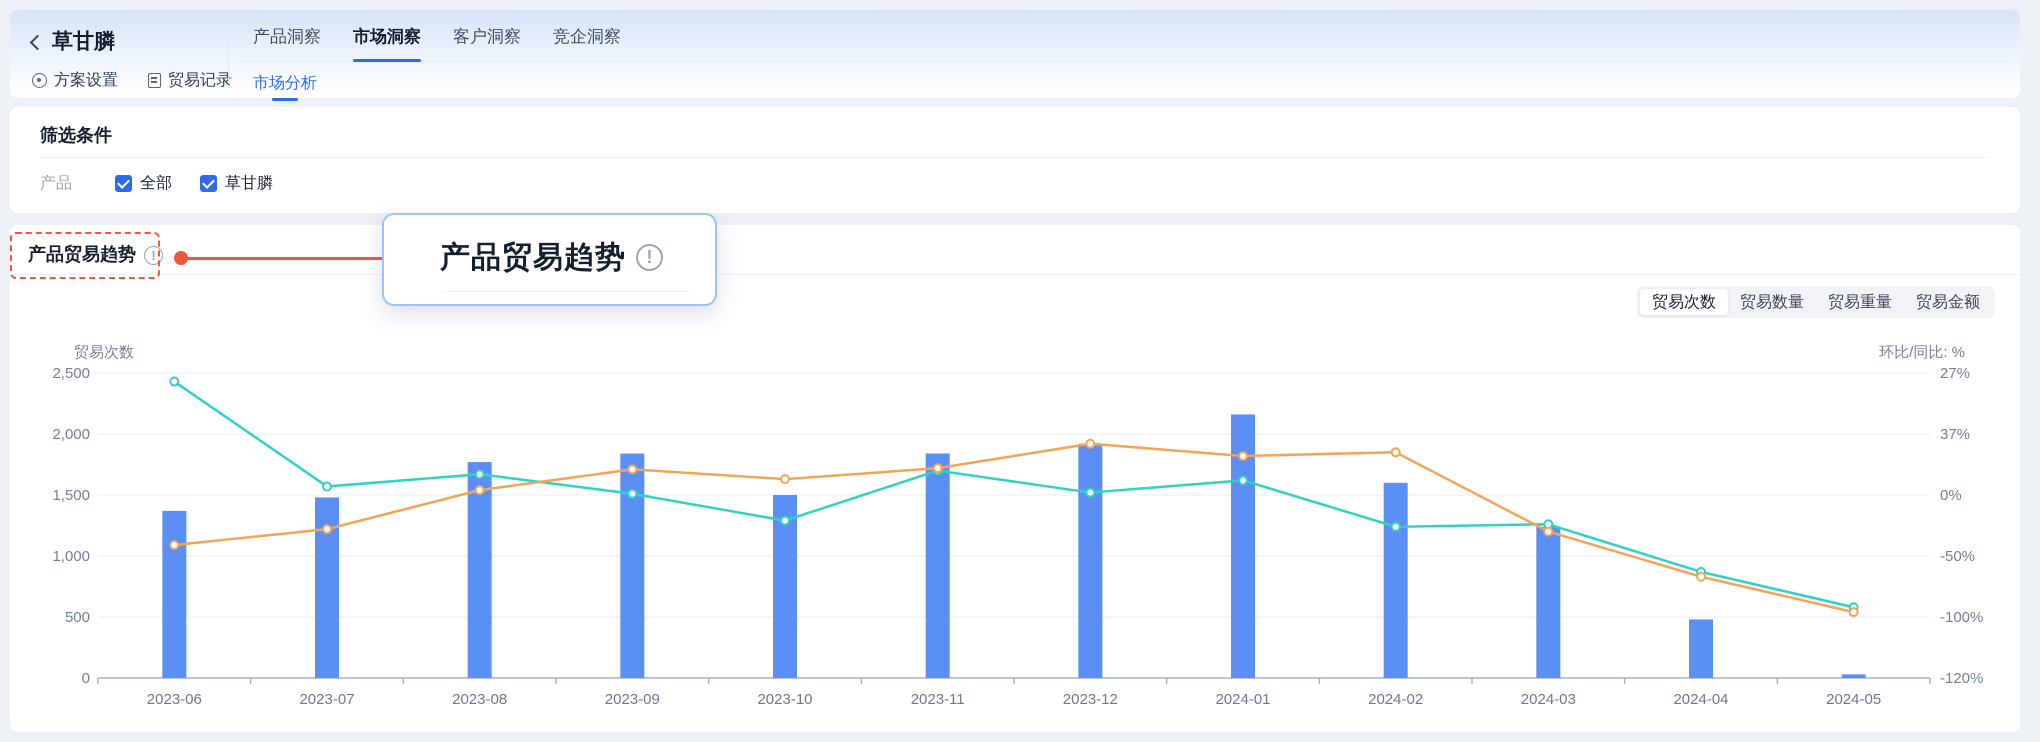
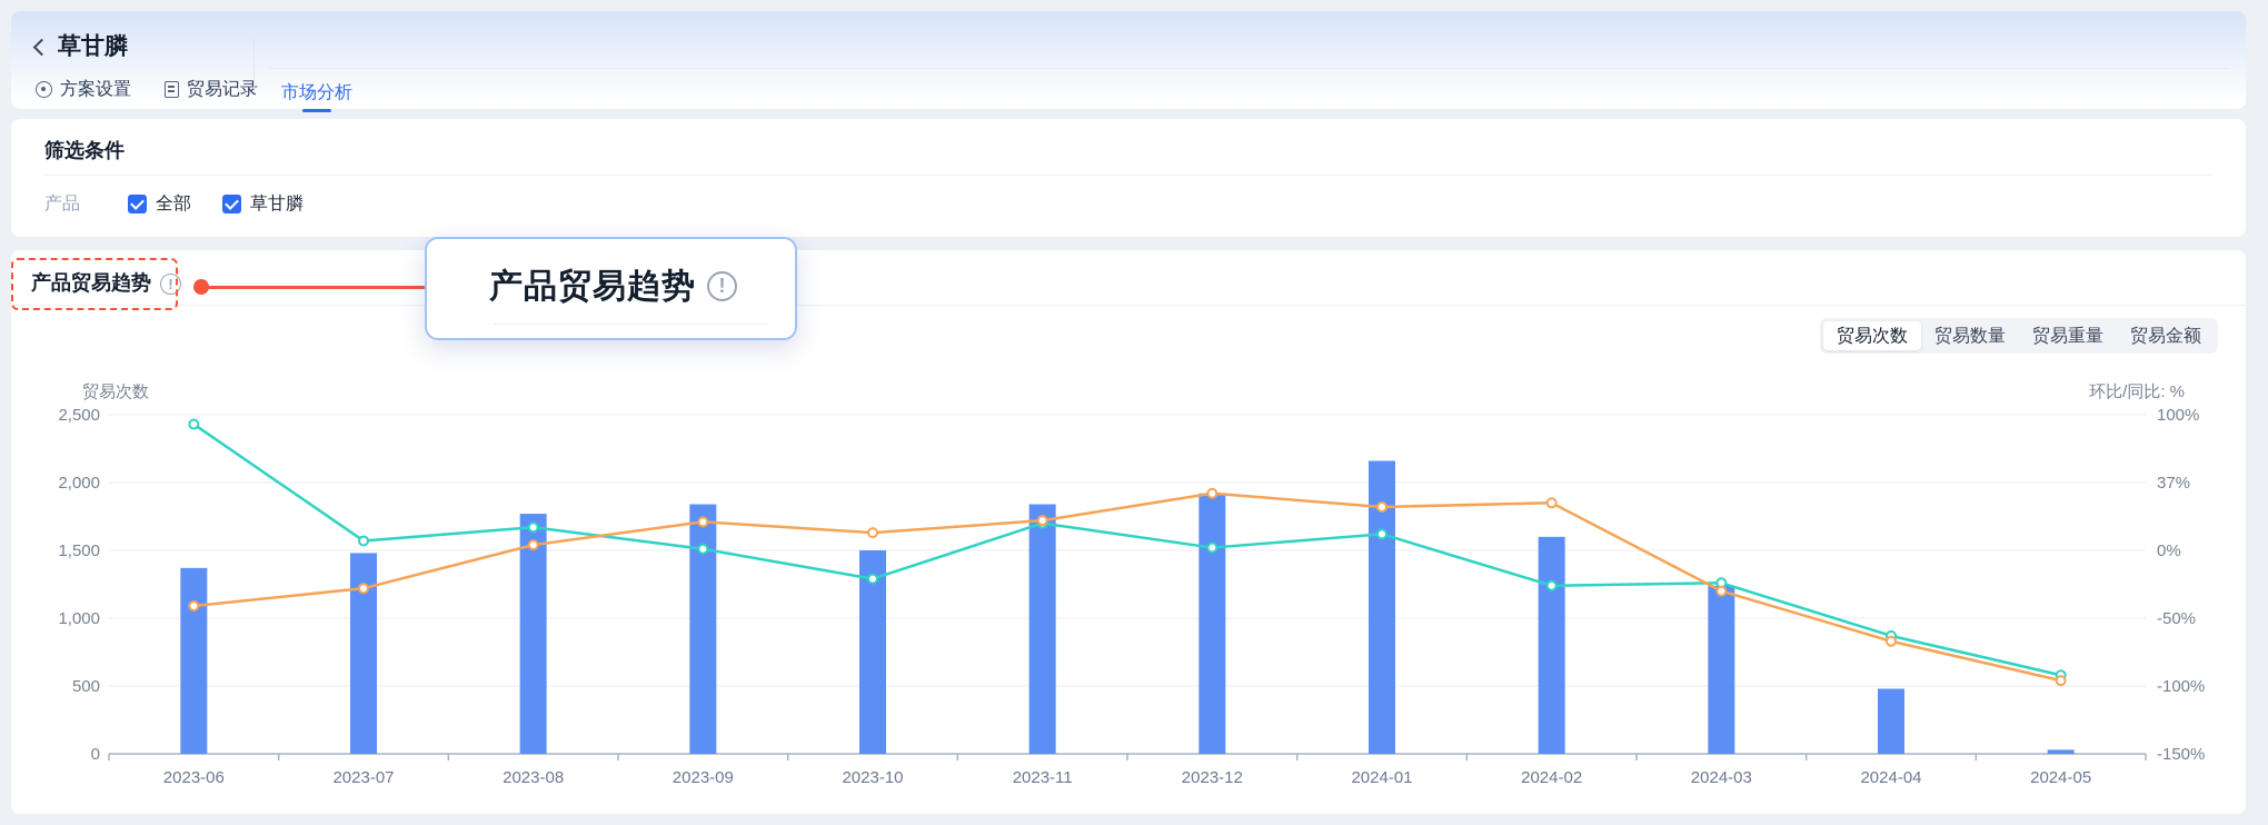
  草甘膦
  方案设置
  贸易记录
- 产品洞察
- 市场洞察
- 客户洞察
- 竞企洞察
  市场分析
  筛选条件
  产品
  全部
  草甘膦
  产品贸易趋势
  !
  贸易次数
  贸易数量
  贸易重量
  贸易金额
  2,500
- 27%
+ 100%
  2,000
  37%
  1,500
  0%
  1,000
  -50%
  500
  -100%
  0
- -120%
+ -150%
  贸易次数
  环比/同比: %
  2023-06
  2023-07
  2023-08
  2023-09
  2023-10
  2023-11
  2023-12
  2024-01
  2024-02
  2024-03
  2024-04
  2024-05
  产品贸易趋势
  !
